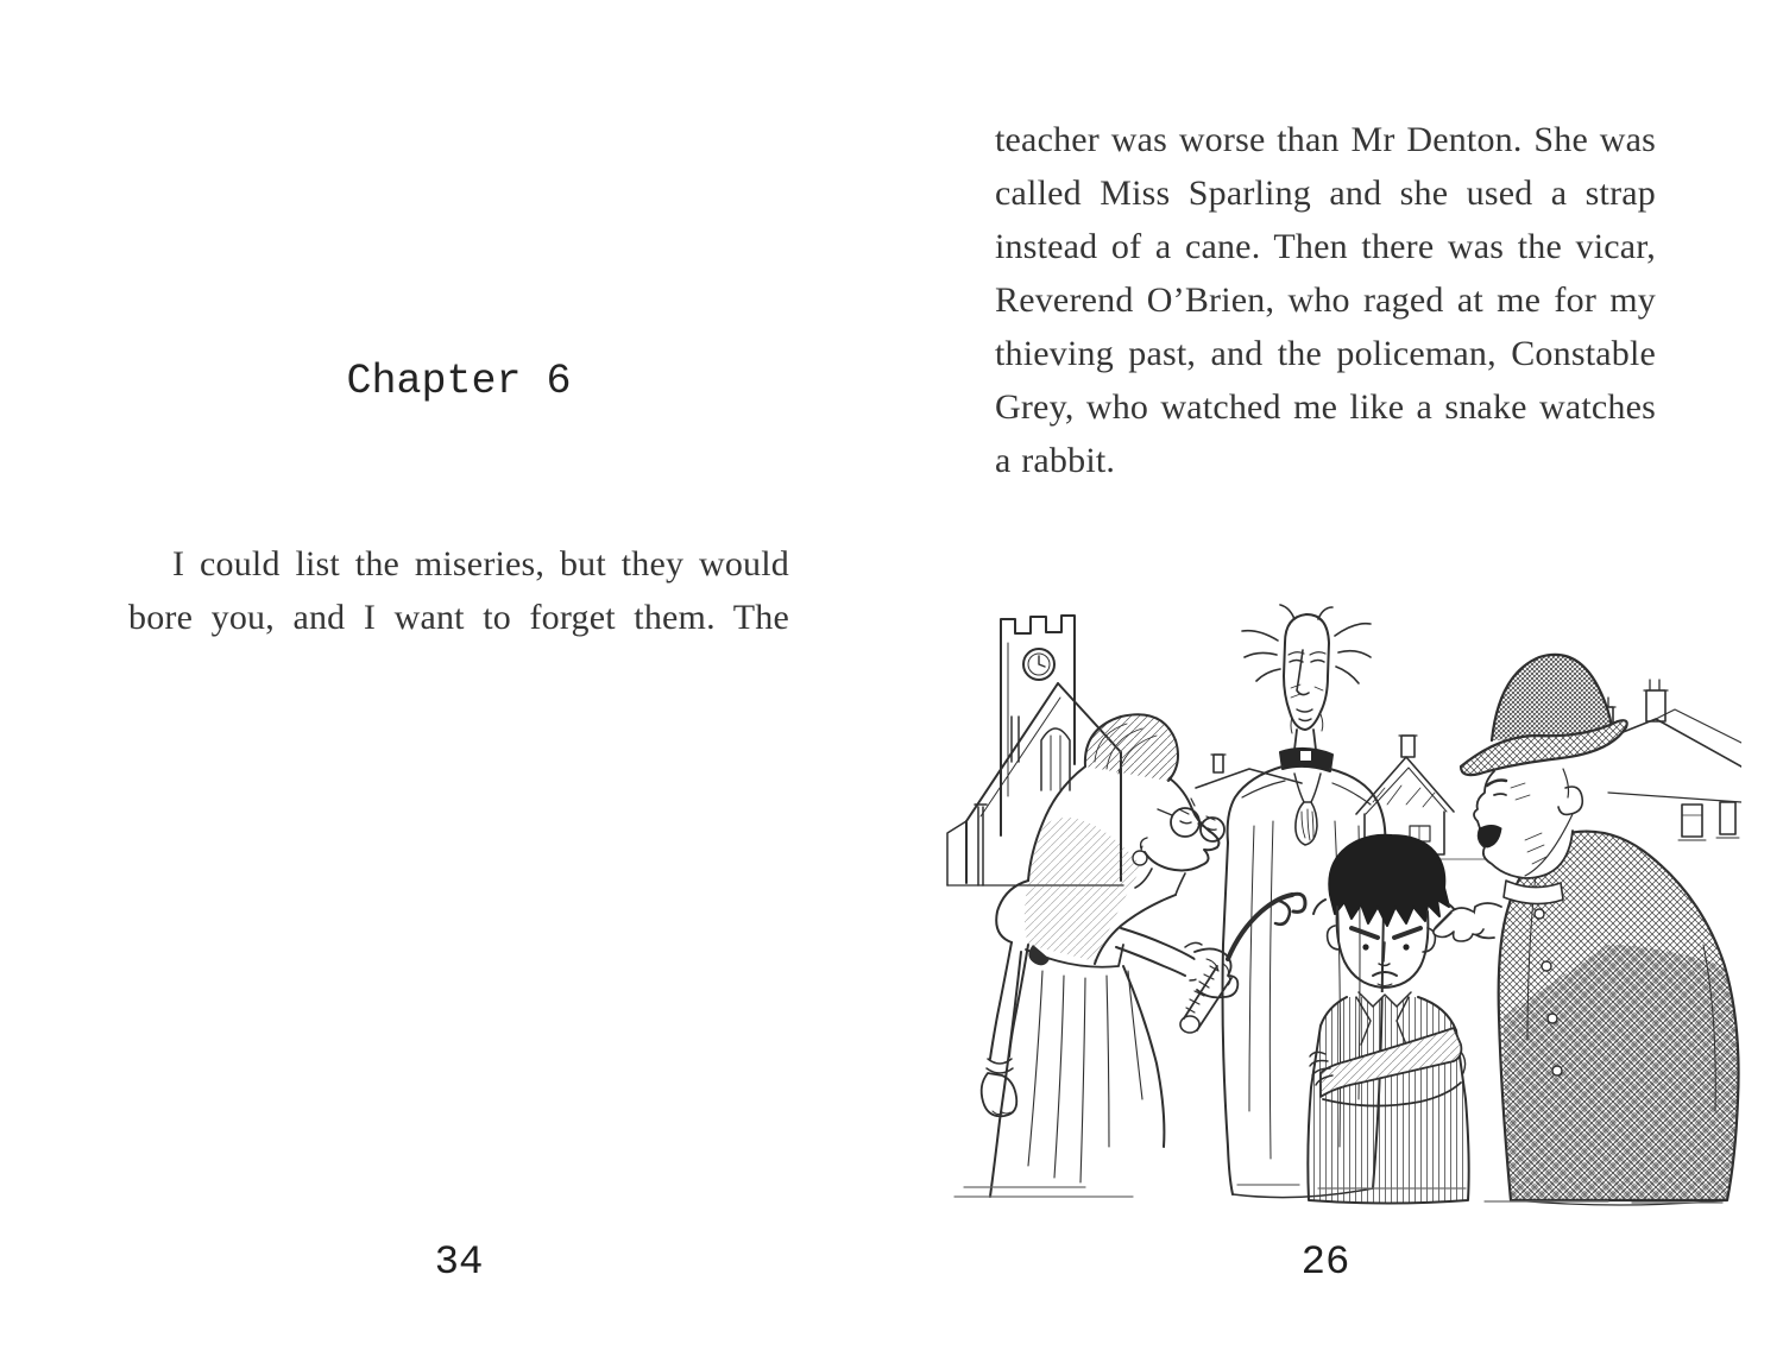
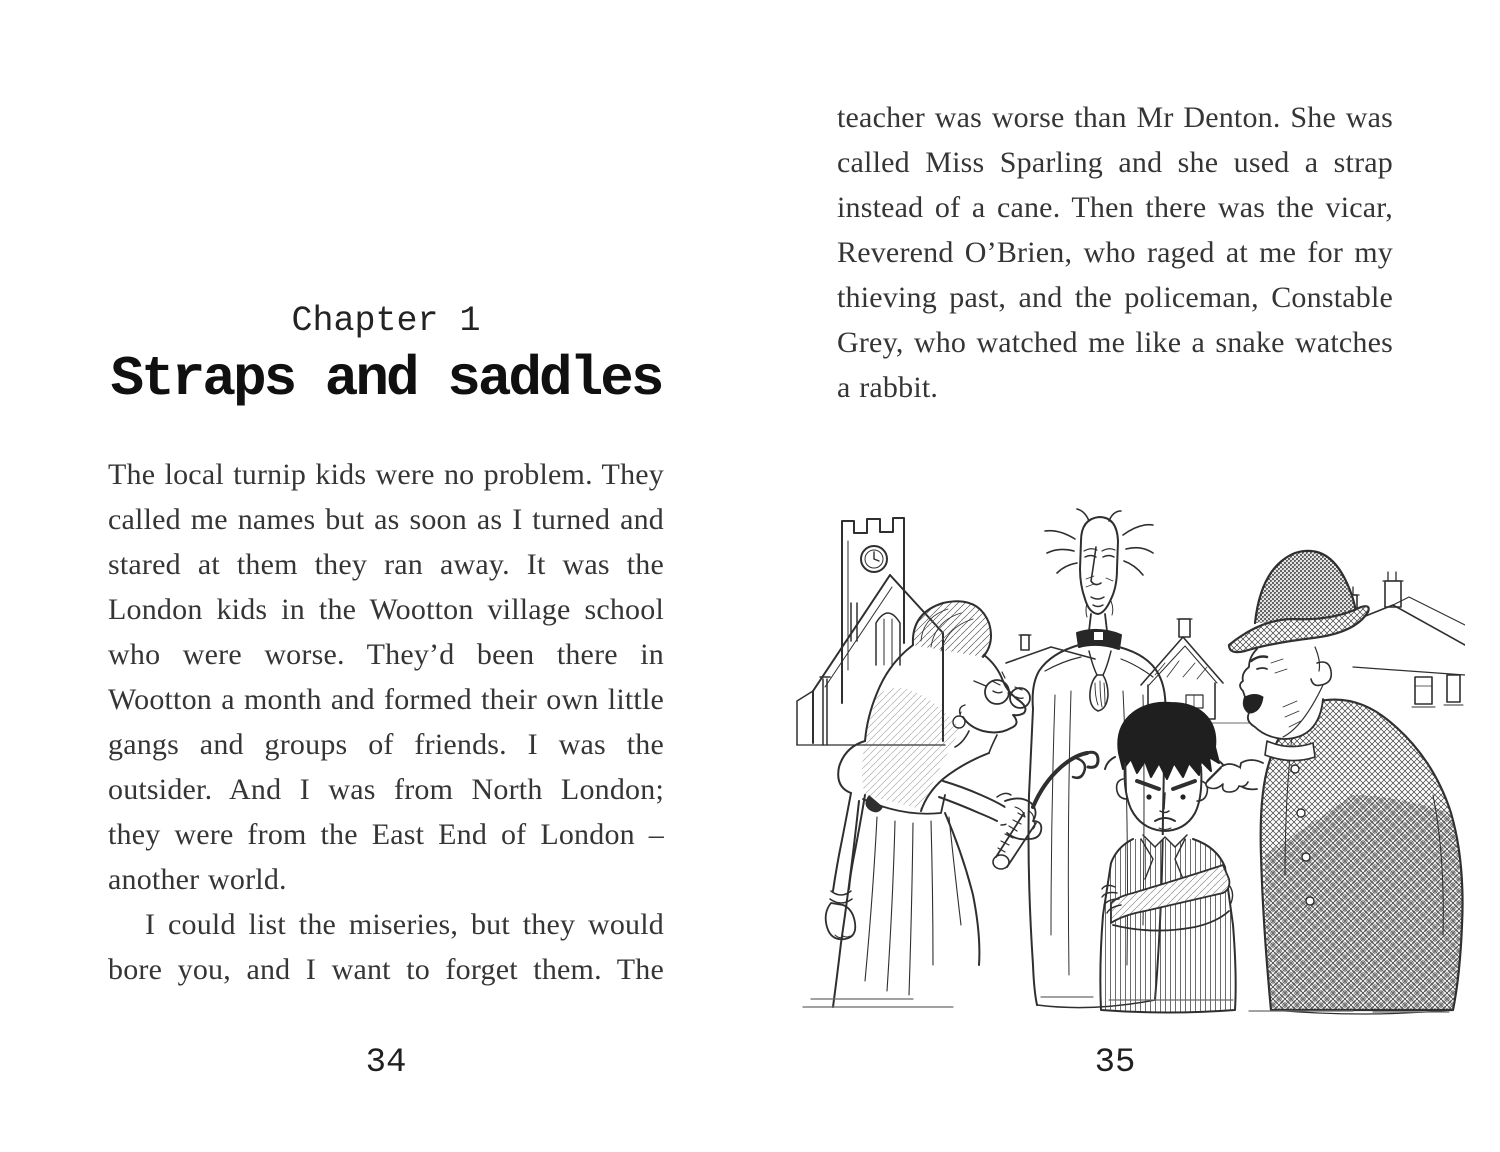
- Chapter 6
+ Chapter 1
+ Straps and saddles
+ The local turnip kids were no problem. They called me names but as soon as I turned and stared at them they ran away. It was the London kids in the Wootton village school who were worse. They’d been there in Wootton a month and formed their own little gangs and groups of friends. I was the outsider. And I was from North London; they were from the East End of London – another world.
  I could list the miseries, but they would bore you, and I want to forget them. The
  34
  teacher was worse than Mr Denton. She was called Miss Sparling and she used a strap instead of a cane. Then there was the vicar, Reverend O’Brien, who raged at me for my thieving past, and the policeman, Constable Grey, who watched me like a snake watches a rabbit.
- 26
+ 35
